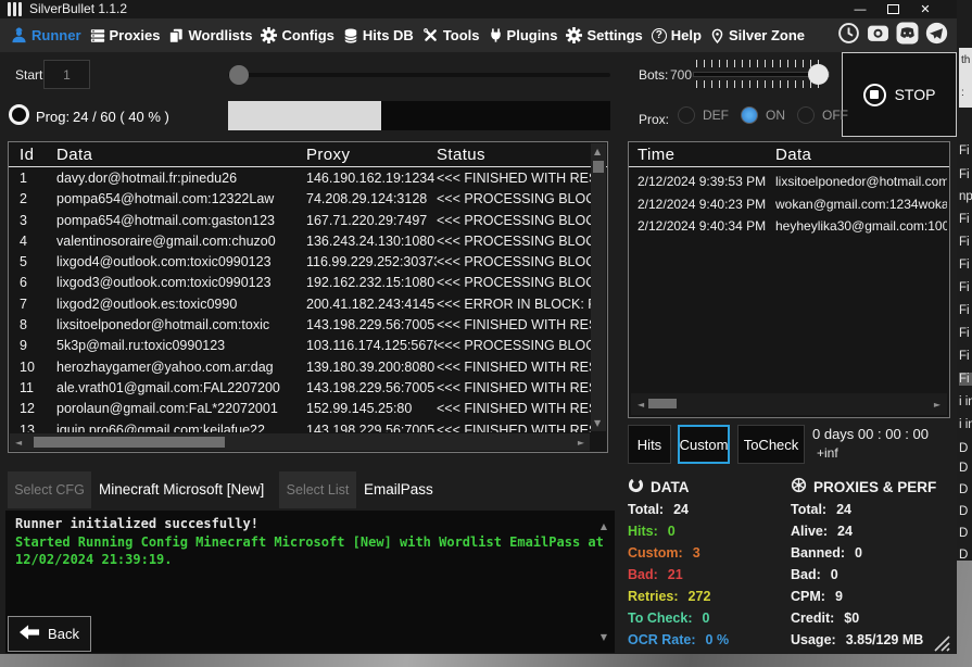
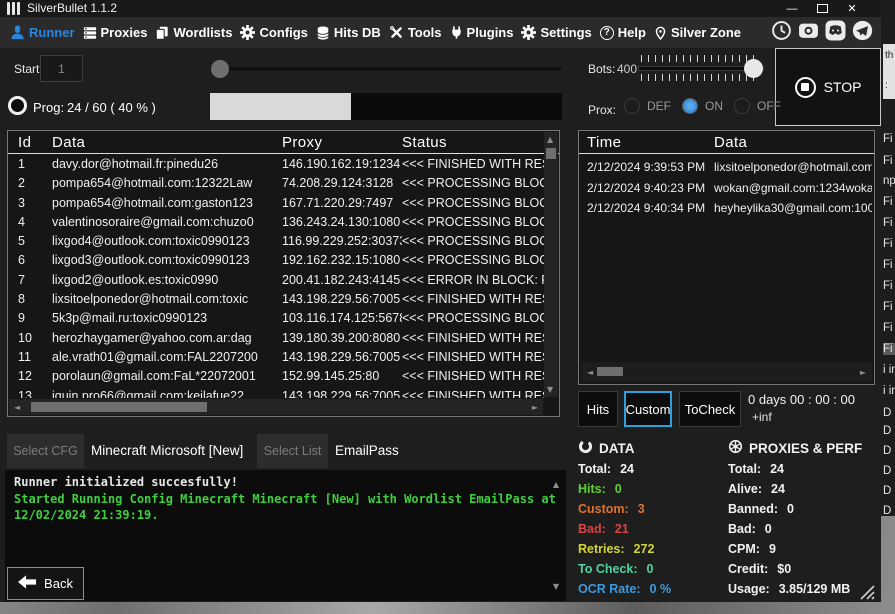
  SilverBullet 1.1.2
  —
  ✕
  Runner
  Proxies
  Wordlists
  Configs
  Hits DB
  Tools
  Plugins
  Settings
  ?
  Help
  Silver Zone
  Start
  1
  Bots:
- 700
+ 400
  STOP
  Prog:
  24 / 60 ( 40 % )
  Prox:
  DEF
  ON
  OFF
  Id
  Data
  Proxy
  Status
  1
  davy.dor@hotmail.fr:pinedu26
  146.190.162.19:1234
  <<< FINISHED WITH RE
  2
  pompa654@hotmail.com:12322Law
  74.208.29.124:3128
  <<< PROCESSING BLO
  3
  pompa654@hotmail.com:gaston123
  167.71.220.29:7497
  <<< PROCESSING BLO
  4
  valentinosoraire@gmail.com:chuzo0
  136.243.24.130:1080
  <<< PROCESSING BLO
  5
  lixgod4@outlook.com:toxic0990123
  116.99.229.252:3037
  <<< PROCESSING BLO
  6
  lixgod3@outlook.com:toxic0990123
  192.162.232.15:1080
  <<< PROCESSING BLO
  7
  lixgod2@outlook.es:toxic0990
  200.41.182.243:4145
  <<< ERROR IN BLOCK:
  8
  lixsitoelponedor@hotmail.com:toxic
  143.198.229.56:7005
  <<< FINISHED WITH RE
  9
  5k3p@mail.ru:toxic0990123
  103.116.174.125:567
  <<< PROCESSING BLO
  10
  herozhaygamer@yahoo.com.ar:dag
  139.180.39.200:8080
  <<< FINISHED WITH RE
  11
  ale.vrath01@gmail.com:FAL2207200
  143.198.229.56:7005
  <<< FINISHED WITH RE
  12
  porolaun@gmail.com:FaL*22072001
  152.99.145.25:80
  <<< FINISHED WITH RE
  13
  iquin.pro66@gmail.com:keilafue22
  143.198.229.56:7005
  <<< FINISHED WITH RE
  ▲
  ▼
  ◄
  ►
  Time
  Data
  2/12/2024 9:39:53 PM
  lixsitoelponedor@hotmail.com
  2/12/2024 9:40:23 PM
  wokan@gmail.com:1234woka
  2/12/2024 9:40:34 PM
  heyheylika30@gmail.com:100
  ◄
  ►
  Hits
  Custom
  ToCheck
  0 days 00 : 00 : 00
  +inf
  Select CFG
  Minecraft Microsoft [New]
  Select List
  EmailPass
  Runner initialized succesfully!
- Started Running Config Minecraft Microsoft [New] with Wordlist EmailPass at
+ Started Running Config Minecraft Minecraft [New] with Wordlist EmailPass at
  12/02/2024 21:39:19.
  ▲
  ▼
  Back
  DATA
  Total:
  24
  Hits:
  0
  Custom:
  3
  Bad:
  21
  Retries:
  272
  To Check:
  0
  OCR Rate:
  0 %
  PROXIES & PERF
  Total:
  24
  Alive:
  24
  Banned:
  0
  Bad:
  0
  CPM:
  9
  Credit:
  $0
  Usage:
  3.85/129 MB
  Fi
  Fi
  np
  Fi
  Fi
  Fi
  Fi
  Fi
  Fi
  Fi
  Fi
  D
  D
  D
  D
  D
  D
  th
  :
